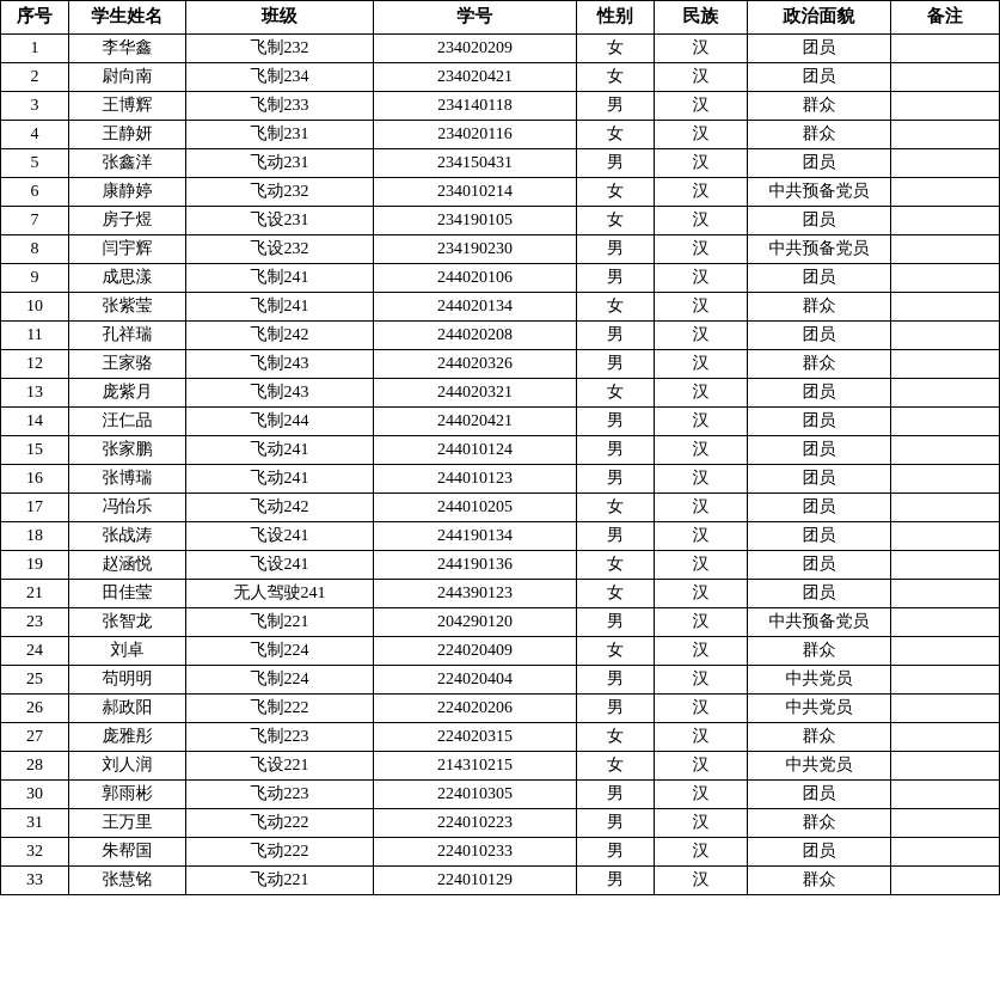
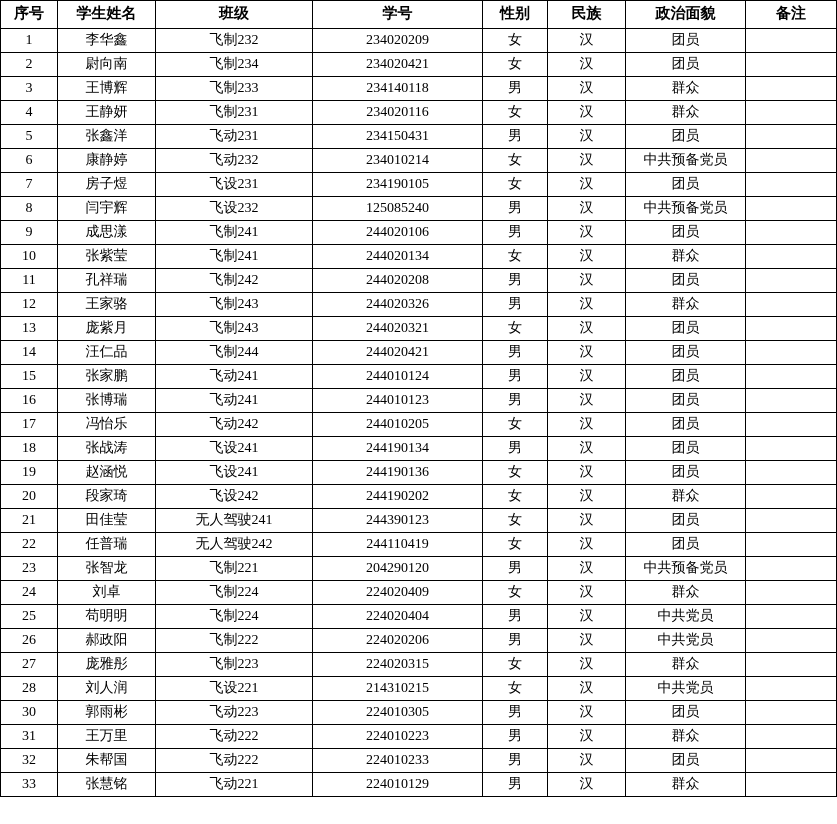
  序号	学生姓名	班级	学号	性别	民族	政治面貌	备注
  1	李华鑫	飞制232	234020209	女	汉	团员
  2	尉向南	飞制234	234020421	女	汉	团员
  3	王博辉	飞制233	234140118	男	汉	群众
  4	王静妍	飞制231	234020116	女	汉	群众
  5	张鑫洋	飞动231	234150431	男	汉	团员
  6	康静婷	飞动232	234010214	女	汉	中共预备党员
  7	房子煜	飞设231	234190105	女	汉	团员
- 8	闫宇辉	飞设232	234190230	男	汉	中共预备党员
+ 8	闫宇辉	飞设232	125085240	男	汉	中共预备党员
  9	成思漾	飞制241	244020106	男	汉	团员
  10	张紫莹	飞制241	244020134	女	汉	群众
  11	孔祥瑞	飞制242	244020208	男	汉	团员
  12	王家骆	飞制243	244020326	男	汉	群众
  13	庞紫月	飞制243	244020321	女	汉	团员
  14	汪仁品	飞制244	244020421	男	汉	团员
  15	张家鹏	飞动241	244010124	男	汉	团员
  16	张博瑞	飞动241	244010123	男	汉	团员
  17	冯怡乐	飞动242	244010205	女	汉	团员
  18	张战涛	飞设241	244190134	男	汉	团员
  19	赵涵悦	飞设241	244190136	女	汉	团员
+ 20	段家琦	飞设242	244190202	女	汉	群众
  21	田佳莹	无人驾驶241	244390123	女	汉	团员
+ 22	任普瑞	无人驾驶242	244110419	女	汉	团员
  23	张智龙	飞制221	204290120	男	汉	中共预备党员
  24	刘卓	飞制224	224020409	女	汉	群众
  25	苟明明	飞制224	224020404	男	汉	中共党员
  26	郝政阳	飞制222	224020206	男	汉	中共党员
  27	庞雅彤	飞制223	224020315	女	汉	群众
  28	刘人润	飞设221	214310215	女	汉	中共党员
  30	郭雨彬	飞动223	224010305	男	汉	团员
  31	王万里	飞动222	224010223	男	汉	群众
  32	朱帮国	飞动222	224010233	男	汉	团员
  33	张慧铭	飞动221	224010129	男	汉	群众
